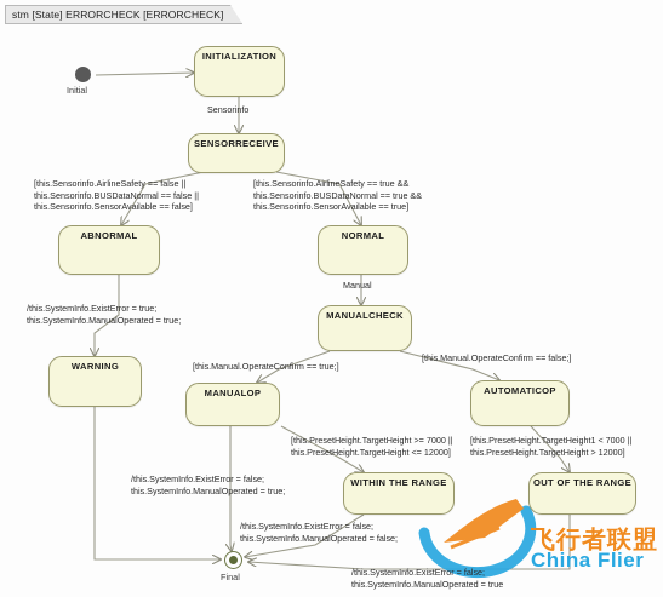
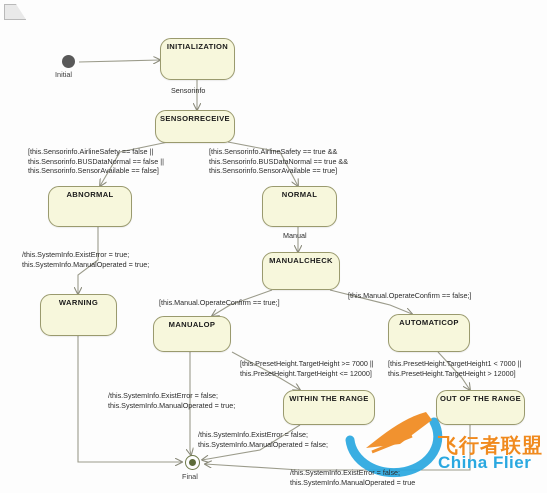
- stm [State] ERRORCHECK [ERRORCHECK]
  Initial
  Final
  INITIALIZATION
  SENSORRECEIVE
  ABNORMAL
  NORMAL
  WARNING
  MANUALCHECK
  MANUALOP
  AUTOMATICOP
  WITHIN THE RANGE
  OUT OF THE RANGE
  Sensorinfo
  [this.Sensorinfo.AirlineSafety == false ||
  this.Sensorinfo.BUSDataNormal == false ||
  this.Sensorinfo.SensorAvailable == false]
  [this.Sensorinfo.AirlineSafety == true &&
  this.Sensorinfo.BUSDataNormal == true &&
  this.Sensorinfo.SensorAvailable == true]
  /this.SystemInfo.ExistError = true;
  this.SystemInfo.ManualOperated = true;
  Manual
  [this.Manual.OperateConfirm == true;]
  [this.Manual.OperateConfirm == false;]
  [this.PresetHeight.TargetHeight >= 7000 ||
  this.PresetHeight.TargetHeight <= 12000]
  [this.PresetHeight.TargetHeight1 < 7000 ||
  this.PresetHeight.TargetHeight > 12000]
  /this.SystemInfo.ExistError = false;
  this.SystemInfo.ManualOperated = true;
  /this.SystemInfo.ExistError = false;
  this.SystemInfo.ManualOperated = false;
  /this.SystemInfo.ExistError = false;
  this.SystemInfo.ManualOperated = true
  飞行者联盟
  China Flier
